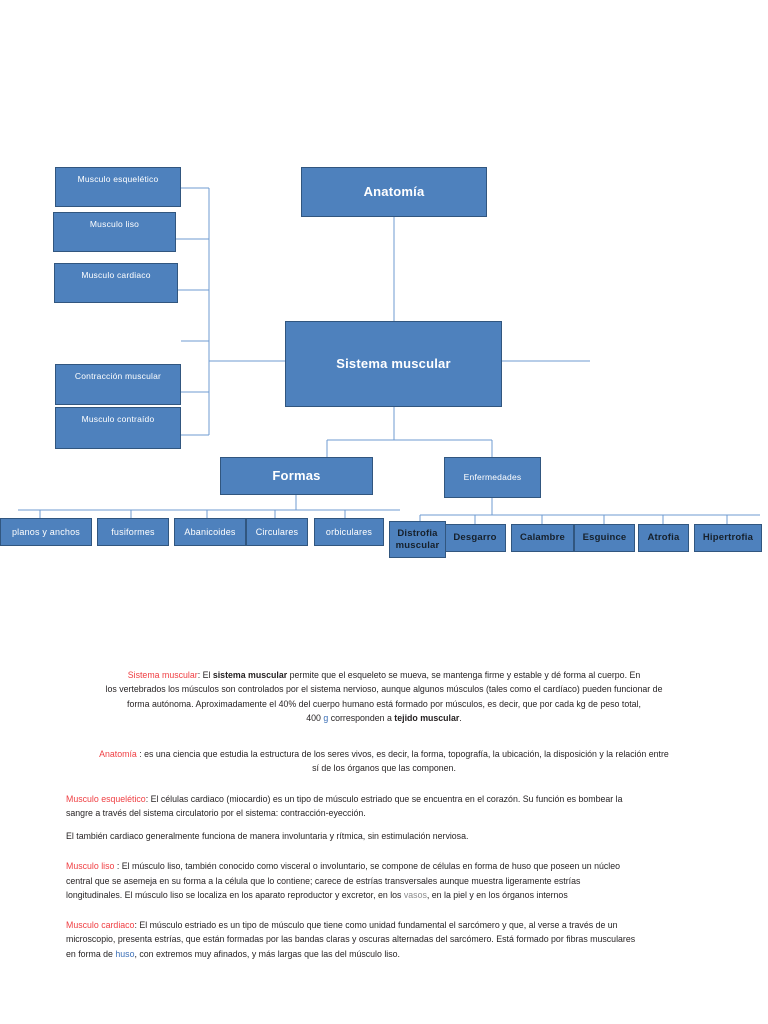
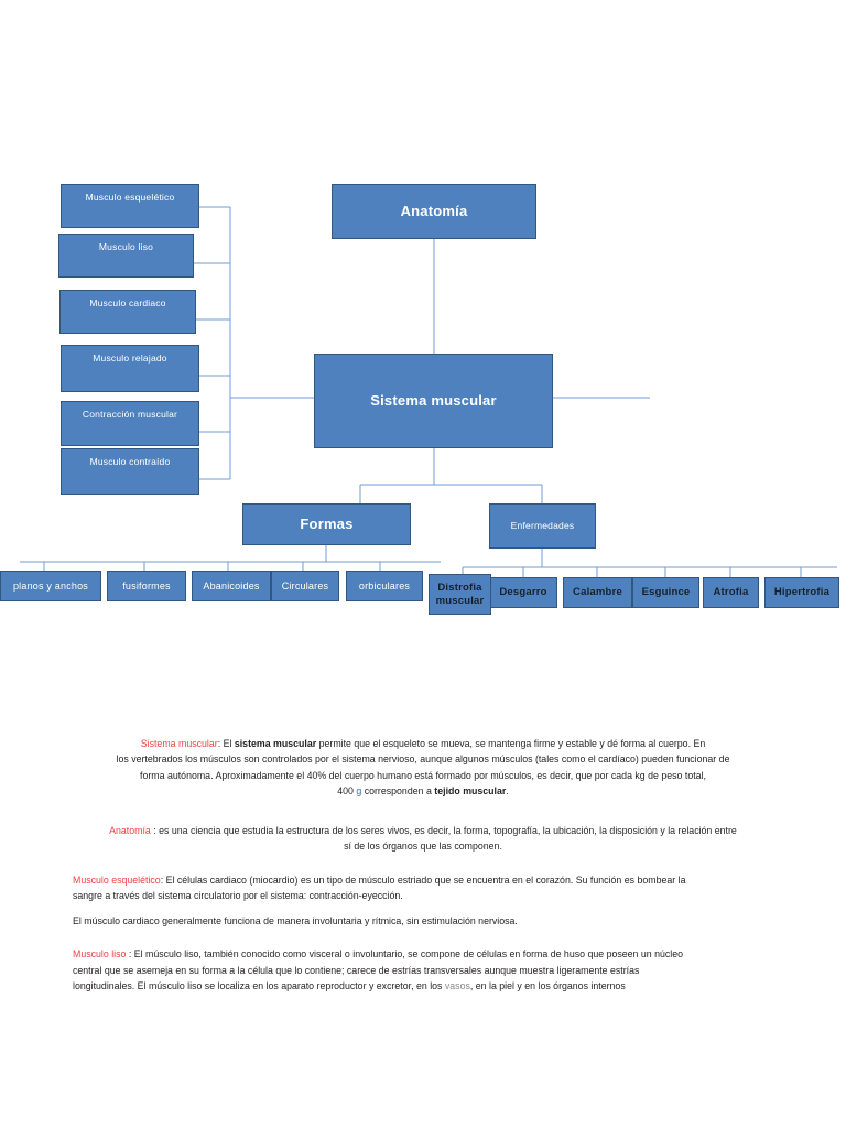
  Anatomía
  Sistema muscular
  Musculo esquelético
  Musculo liso
  Musculo cardiaco
+ Musculo relajado
  Contracción muscular
  Musculo contraído
  Formas
  planos y anchos
  fusiformes
  Abanicoides
  Circulares
  orbiculares
  Enfermedades
  Distrofia
  muscular
  Desgarro
  Calambre
  Esguince
  Atrofia
  Hipertrofia
  Sistema muscular: El sistema muscular permite que el esqueleto se mueva, se mantenga firme y estable y dé forma al cuerpo. En
  los vertebrados los músculos son controlados por el sistema nervioso, aunque algunos músculos (tales como el cardíaco) pueden funcionar de
  forma autónoma. Aproximadamente el 40% del cuerpo humano está formado por músculos, es decir, que por cada kg de peso total,
  400 g corresponden a tejido muscular.
  Anatomía : es una ciencia que estudia la estructura de los seres vivos, es decir, la forma, topografía, la ubicación, la disposición y la relación entre
  sí de los órganos que las componen.
  Musculo esquelético: El células cardiaco (miocardio) es un tipo de músculo estriado que se encuentra en el corazón. Su función es bombear la
  sangre a través del sistema circulatorio por el sistema: contracción-eyección.
- El también cardiaco generalmente funciona de manera involuntaria y rítmica, sin estimulación nerviosa.
+ El músculo cardiaco generalmente funciona de manera involuntaria y rítmica, sin estimulación nerviosa.
  Musculo liso : El músculo liso, también conocido como visceral o involuntario, se compone de células en forma de huso que poseen un núcleo
  central que se asemeja en su forma a la célula que lo contiene; carece de estrías transversales aunque muestra ligeramente estrías
  longitudinales. El músculo liso se localiza en los aparato reproductor y excretor, en los vasos, en la piel y en los órganos internos
- Musculo cardiaco: El músculo estriado es un tipo de músculo que tiene como unidad fundamental el sarcómero y que, al verse a través de un
- microscopio, presenta estrías, que están formadas por las bandas claras y oscuras alternadas del sarcómero. Está formado por fibras musculares
- en forma de huso, con extremos muy afinados, y más largas que las del músculo liso.
